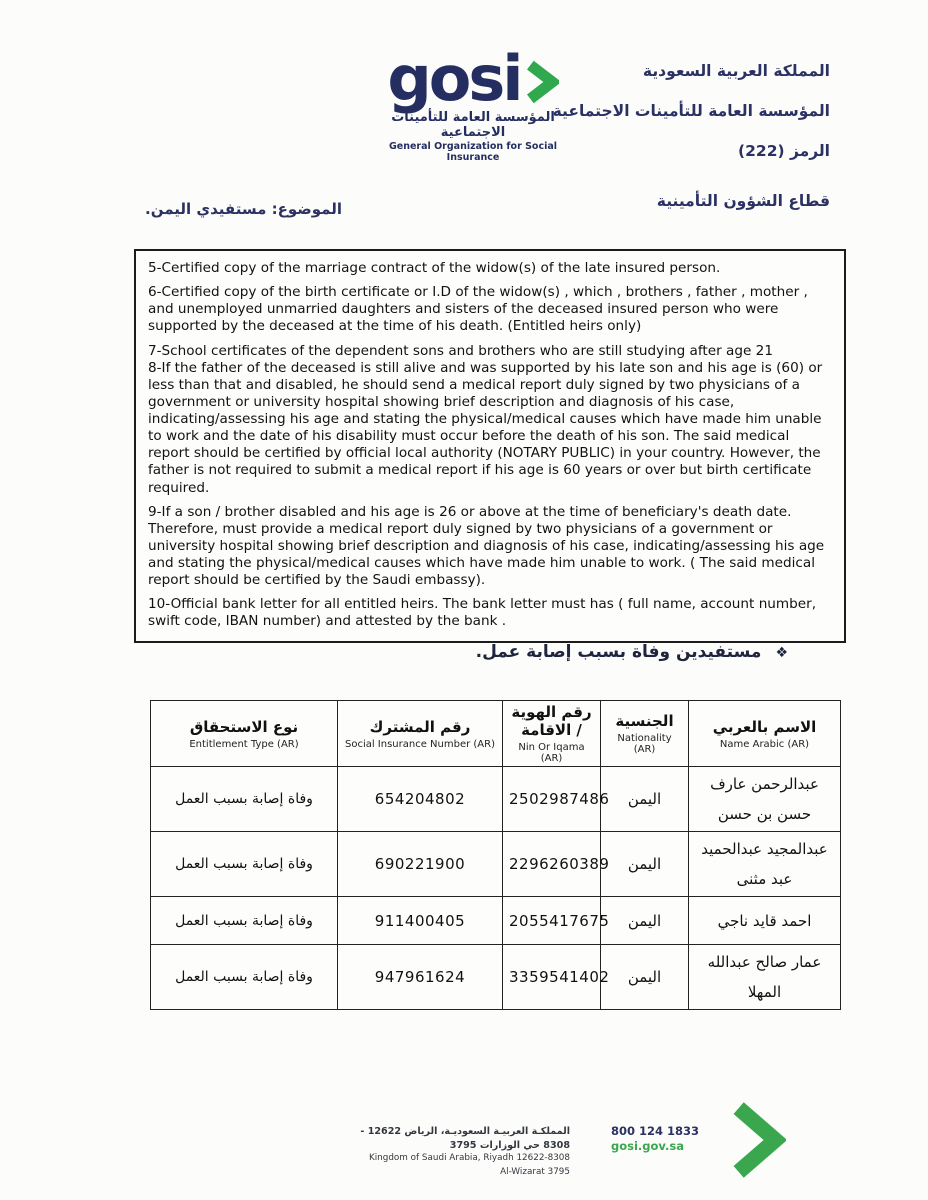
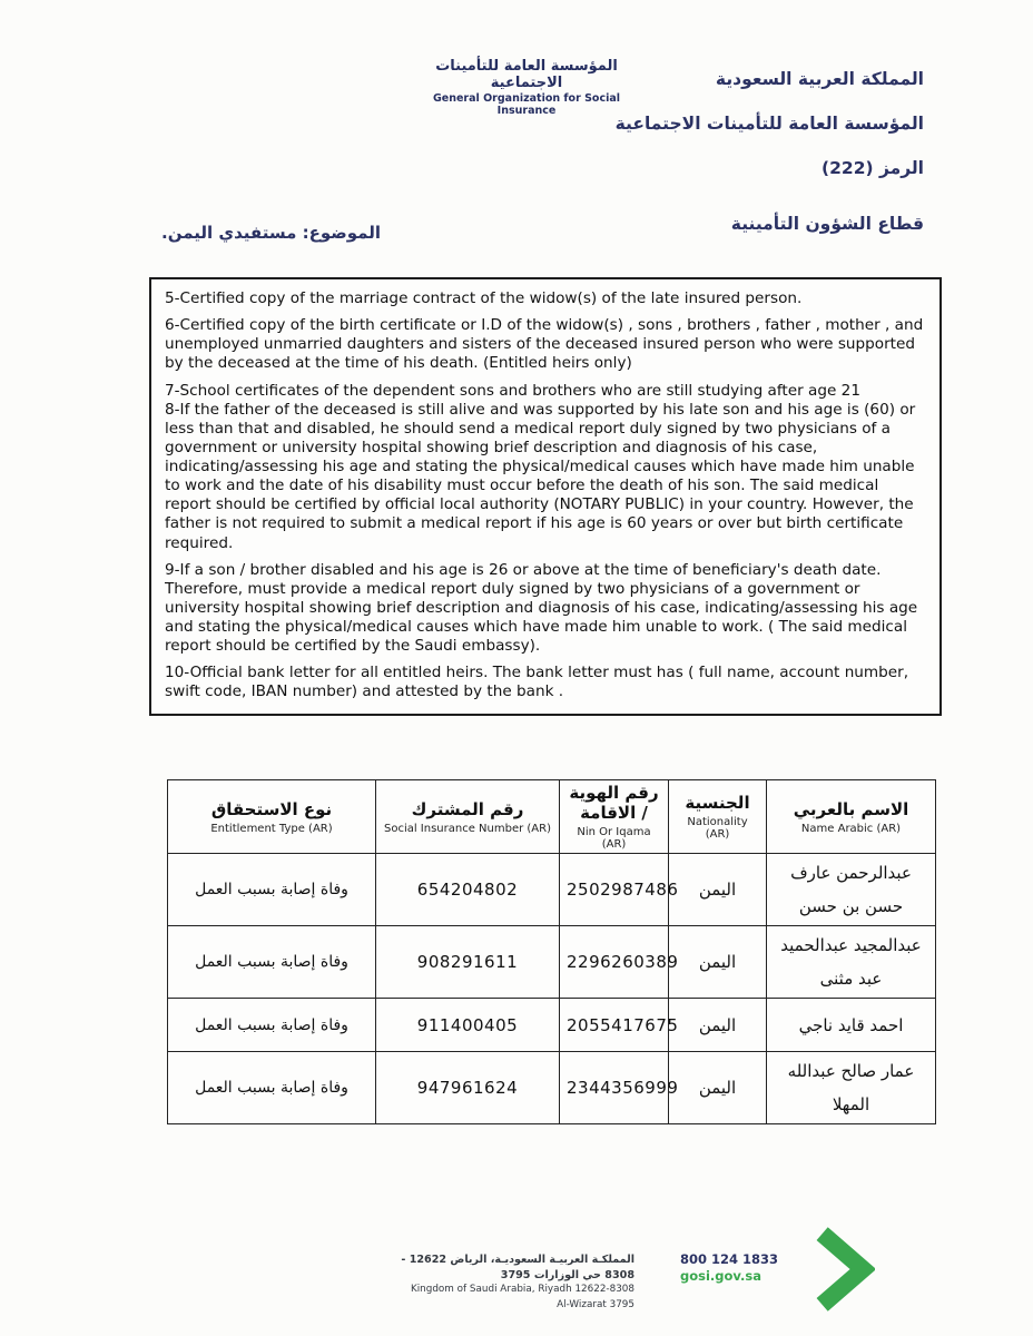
- gosi
  المؤسسة العامة للتأمينات الاجتماعية
  General Organization for Social Insurance
  المملكة العربية السعودية
  المؤسسة العامة للتأمينات الاجتماعية
  الرمز (222)
  قطاع الشؤون التأمينية
  الموضوع: مستفيدي اليمن.
  5-Certified copy of the marriage contract of the widow(s) of the late insured person.
- 6-Certified copy of the birth certificate or I.D of the widow(s) , which , brothers , father , mother , and unemployed unmarried daughters and sisters of the deceased insured person who were supported by the deceased at the time of his death. (Entitled heirs only)
+ 6-Certified copy of the birth certificate or I.D of the widow(s) , sons , brothers , father , mother , and unemployed unmarried daughters and sisters of the deceased insured person who were supported by the deceased at the time of his death. (Entitled heirs only)
  7-School certificates of the dependent sons and brothers who are still studying after age 21
  8-If the father of the deceased is still alive and was supported by his late son and his age is (60) or less than that and disabled, he should send a medical report duly signed by two physicians of a government or university hospital showing brief description and diagnosis of his case, indicating/assessing his age and stating the physical/medical causes which have made him unable to work and the date of his disability must occur before the death of his son. The said medical report should be certified by official local authority (NOTARY PUBLIC) in your country. However, the father is not required to submit a medical report if his age is 60 years or over but birth certificate required.
  9-If a son / brother disabled and his age is 26 or above at the time of beneficiary's death date. Therefore, must provide a medical report duly signed by two physicians of a government or university hospital showing brief description and diagnosis of his case, indicating/assessing his age and stating the physical/medical causes which have made him unable to work. ( The said medical report should be certified by the Saudi embassy).
  10-Official bank letter for all entitled heirs. The bank letter must has ( full name, account number, swift code, IBAN number) and attested by the bank .
- ❖مستفيدين وفاة بسبب إصابة عمل.
  الاسم بالعربي Name Arabic (AR)	الجنسية Nationality (AR)	رقم الهوية / الاقامة Nin Or Iqama (AR)	رقم المشترك Social Insurance Number (AR)	نوع الاستحقاق Entitlement Type (AR)
  عبدالرحمن عارف حسن بن حسن	اليمن	2502987486	654204802	وفاة إصابة بسبب العمل
- عبدالمجيد عبدالحميد عبد مثنى	اليمن	2296260389	690221900	وفاة إصابة بسبب العمل
+ عبدالمجيد عبدالحميد عبد مثنى	اليمن	2296260389	908291611	وفاة إصابة بسبب العمل
  احمد قايد ناجي	اليمن	2055417675	911400405	وفاة إصابة بسبب العمل
- عمار صالح عبدالله المهلا	اليمن	3359541402	947961624	وفاة إصابة بسبب العمل
+ عمار صالح عبدالله المهلا	اليمن	2344356999	947961624	وفاة إصابة بسبب العمل
  800 124 1833
  gosi.gov.sa
  المملكـة العربيـة السعوديـة، الرياض 12622 - 8308 حي الوزارات 3795
  Kingdom of Saudi Arabia, Riyadh 12622-8308 Al-Wizarat 3795
